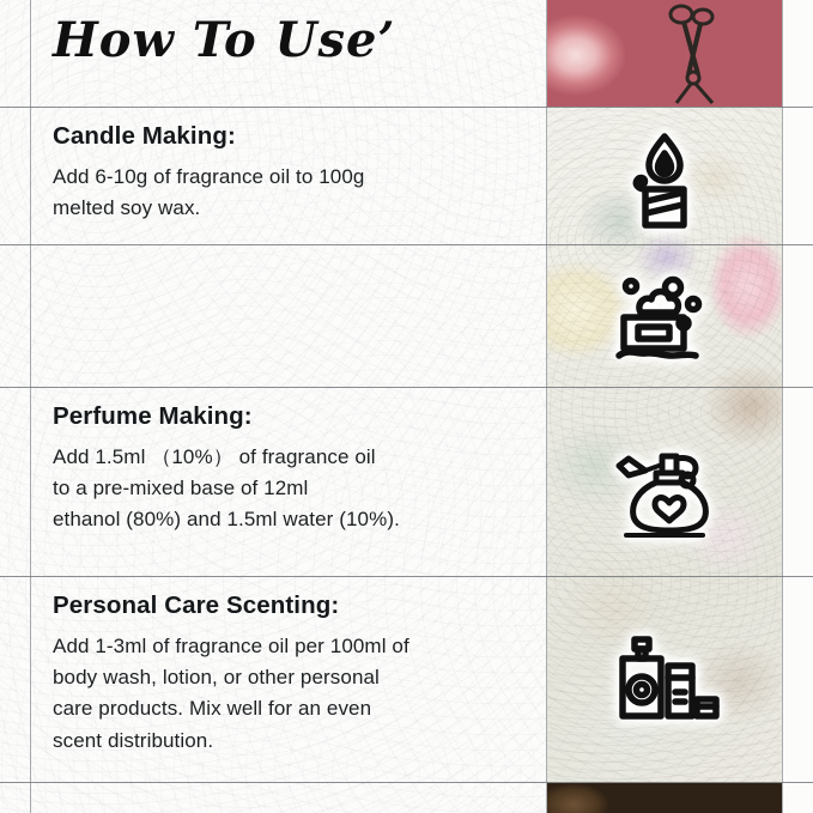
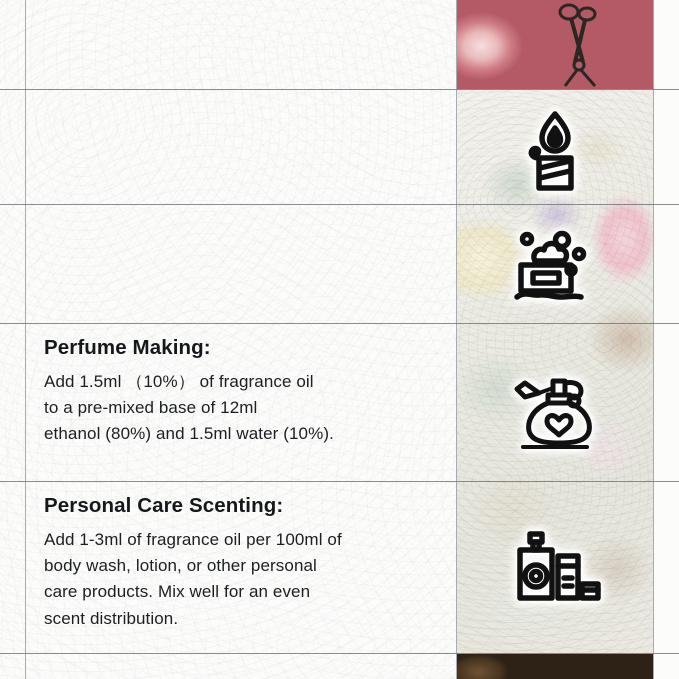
- How To Use’
- Candle Making:
- Add 6-10g of fragrance oil to 100g
- melted soy wax.
  Perfume Making:
  Add 1.5ml （10%） of fragrance oil
  to a pre-mixed base of 12ml
  ethanol (80%) and 1.5ml water (10%).
  Personal Care Scenting:
  Add 1-3ml of fragrance oil per 100ml of
  body wash, lotion, or other personal
  care products. Mix well for an even
  scent distribution.
